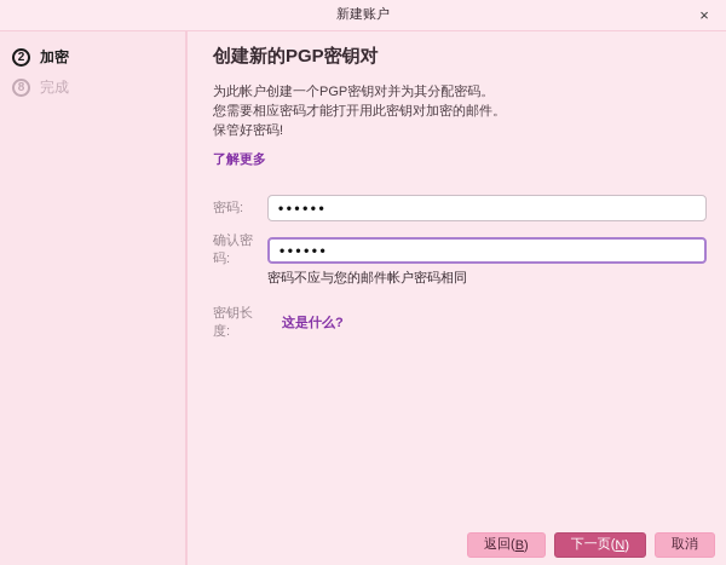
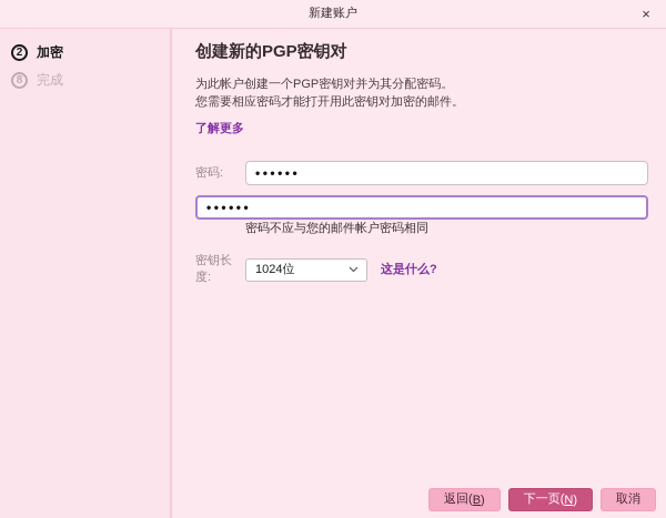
  新建账户
  ×
  2
  加密
  8
  完成
  创建新的PGP密钥对
  为此帐户创建一个PGP密钥对并为其分配密码。
  您需要相应密码才能打开用此密钥对加密的邮件。
- 保管好密码!
  了解更多
  密码:
  ••••••
- 确认密码:
  ••••••
  密码不应与您的邮件帐户密码相同
  密钥长度:
+ 1024位
  这是什么?
  返回(
  B
  )
  下一页(
  N
  )
  取消
